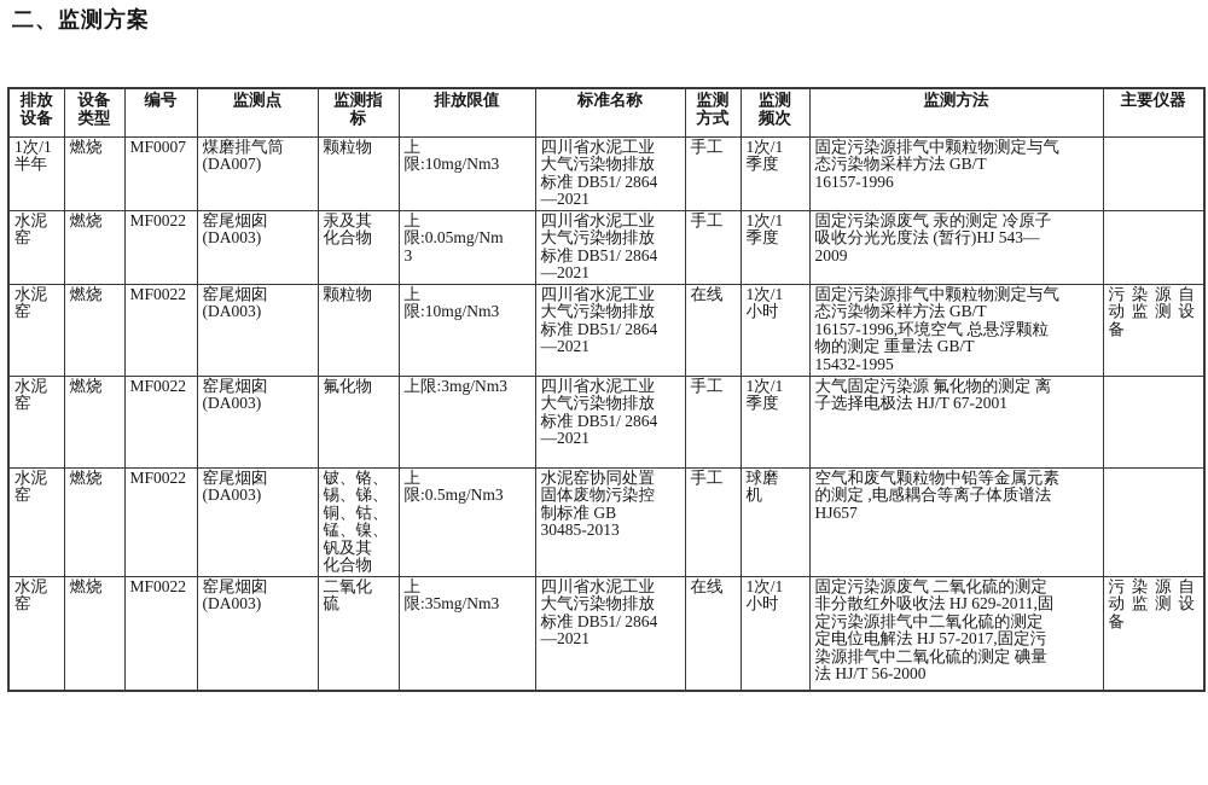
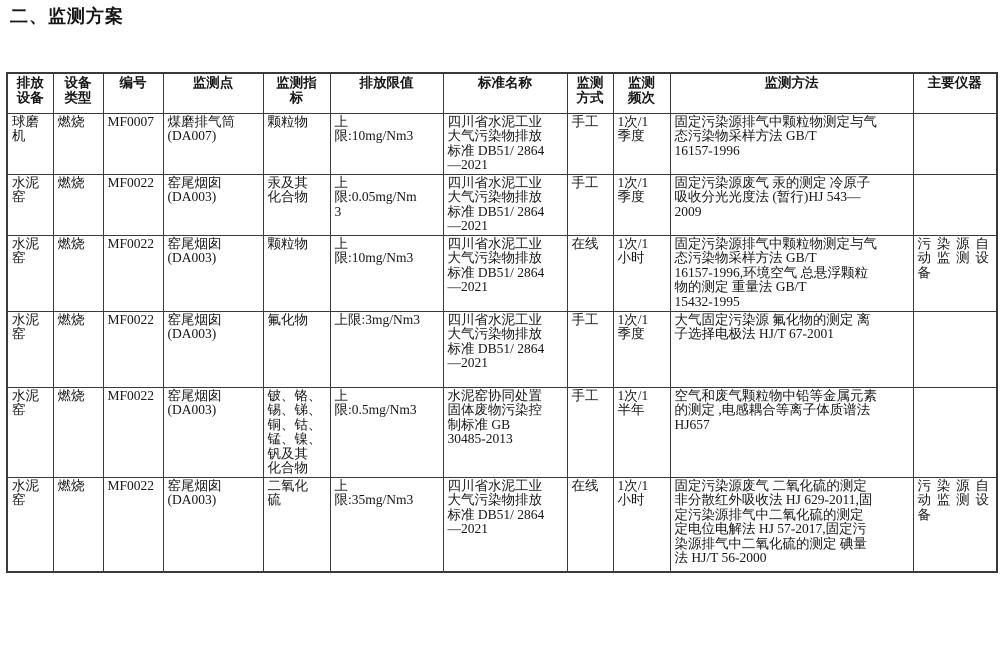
  二、监测方案
  排放 设备	设备 类型	编号	监测点	监测指 标	排放限值	标准名称	监测 方式	监测 频次	监测方法	主要仪器
- 1次/1 半年	燃烧	MF0007	煤磨排气筒 (DA007)	颗粒物	上 限:10mg/Nm3	四川省水泥工业 大气污染物排放 标准 DB51/ 2864 —2021	手工	1次/1 季度	固定污染源排气中颗粒物测定与气 态污染物采样方法 GB/T 16157-1996
+ 球磨 机	燃烧	MF0007	煤磨排气筒 (DA007)	颗粒物	上 限:10mg/Nm3	四川省水泥工业 大气污染物排放 标准 DB51/ 2864 —2021	手工	1次/1 季度	固定污染源排气中颗粒物测定与气 态污染物采样方法 GB/T 16157-1996
  水泥 窑	燃烧	MF0022	窑尾烟囱 (DA003)	汞及其 化合物	上 限:0.05mg/Nm 3	四川省水泥工业 大气污染物排放 标准 DB51/ 2864 —2021	手工	1次/1 季度	固定污染源废气 汞的测定 冷原子 吸收分光光度法 (暂行)HJ 543— 2009
  水泥 窑	燃烧	MF0022	窑尾烟囱 (DA003)	颗粒物	上 限:10mg/Nm3	四川省水泥工业 大气污染物排放 标准 DB51/ 2864 —2021	在线	1次/1 小时	固定污染源排气中颗粒物测定与气 态污染物采样方法 GB/T 16157-1996,环境空气 总悬浮颗粒 物的测定 重量法 GB/T 15432-1995	污染源自动监测设备
  水泥 窑	燃烧	MF0022	窑尾烟囱 (DA003)	氟化物	上限:3mg/Nm3	四川省水泥工业 大气污染物排放 标准 DB51/ 2864 —2021	手工	1次/1 季度	大气固定污染源 氟化物的测定 离 子选择电极法 HJ/T 67-2001
- 水泥 窑	燃烧	MF0022	窑尾烟囱 (DA003)	铍、铬、 锡、锑、 铜、钴、 锰、镍、 钒及其 化合物	上 限:0.5mg/Nm3	水泥窑协同处置 固体废物污染控 制标准 GB 30485-2013	手工	球磨 机	空气和废气颗粒物中铅等金属元素 的测定 ,电感耦合等离子体质谱法 HJ657
+ 水泥 窑	燃烧	MF0022	窑尾烟囱 (DA003)	铍、铬、 锡、锑、 铜、钴、 锰、镍、 钒及其 化合物	上 限:0.5mg/Nm3	水泥窑协同处置 固体废物污染控 制标准 GB 30485-2013	手工	1次/1 半年	空气和废气颗粒物中铅等金属元素 的测定 ,电感耦合等离子体质谱法 HJ657
  水泥 窑	燃烧	MF0022	窑尾烟囱 (DA003)	二氧化 硫	上 限:35mg/Nm3	四川省水泥工业 大气污染物排放 标准 DB51/ 2864 —2021	在线	1次/1 小时	固定污染源废气 二氧化硫的测定 非分散红外吸收法 HJ 629-2011,固 定污染源排气中二氧化硫的测定 定电位电解法 HJ 57-2017,固定污 染源排气中二氧化硫的测定 碘量 法 HJ/T 56-2000	污染源自动监测设备
